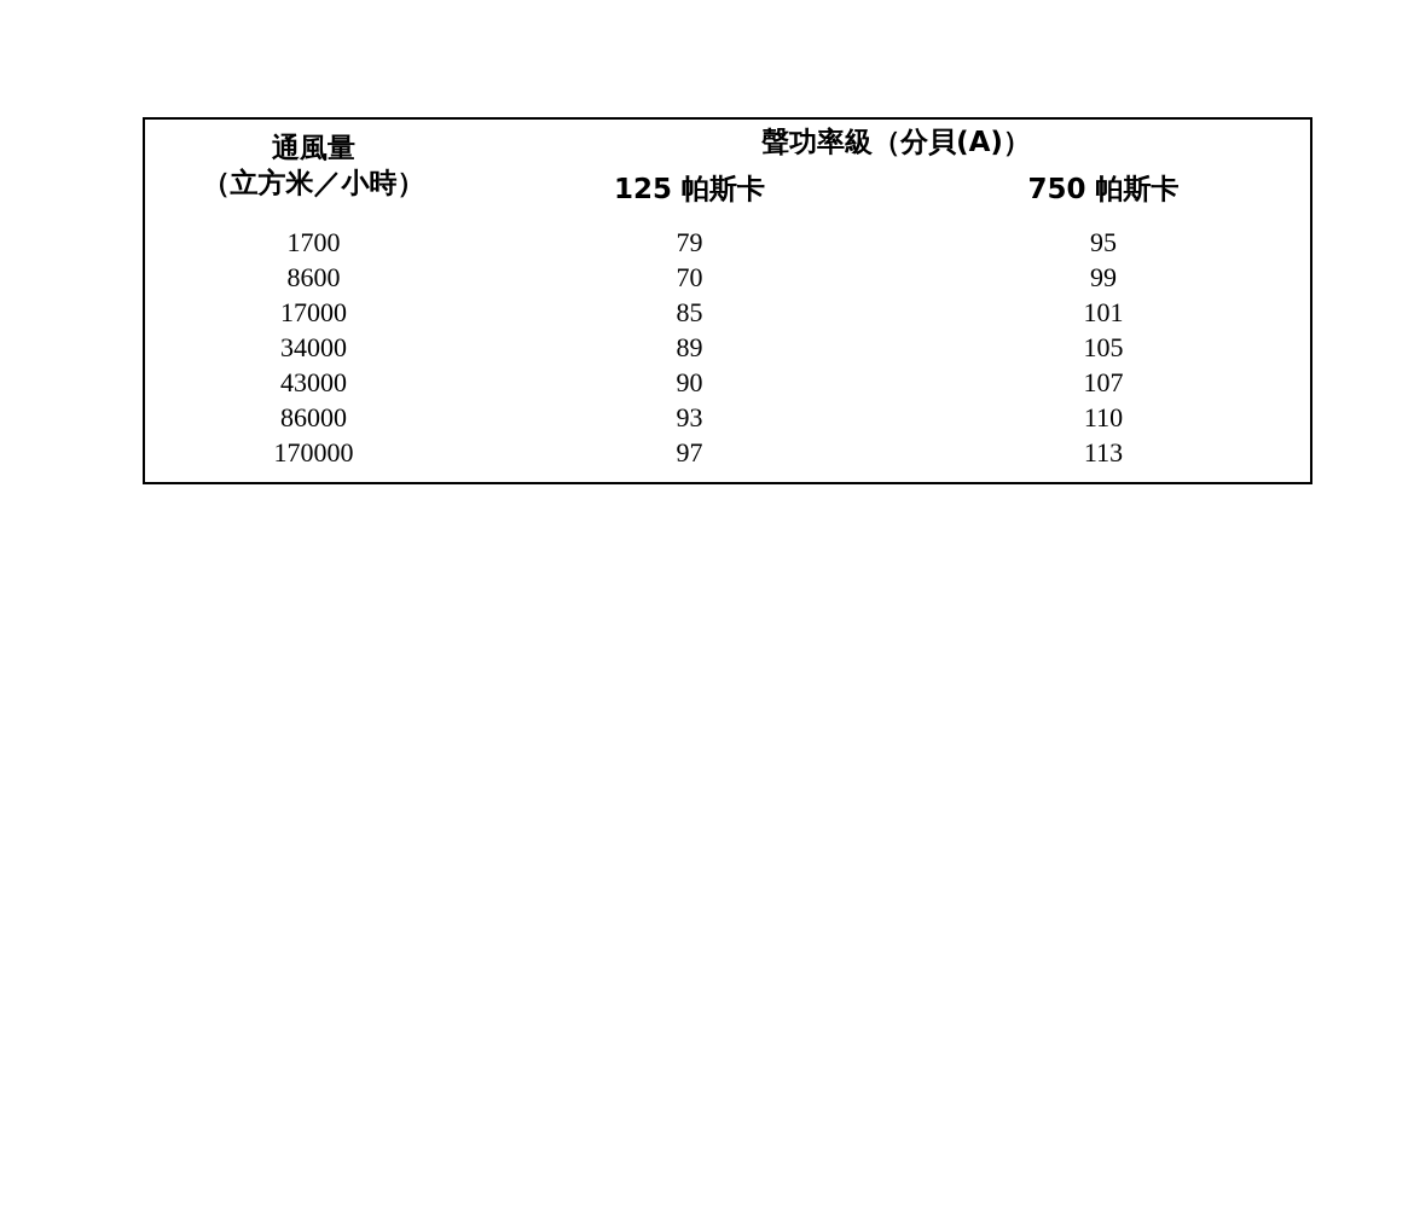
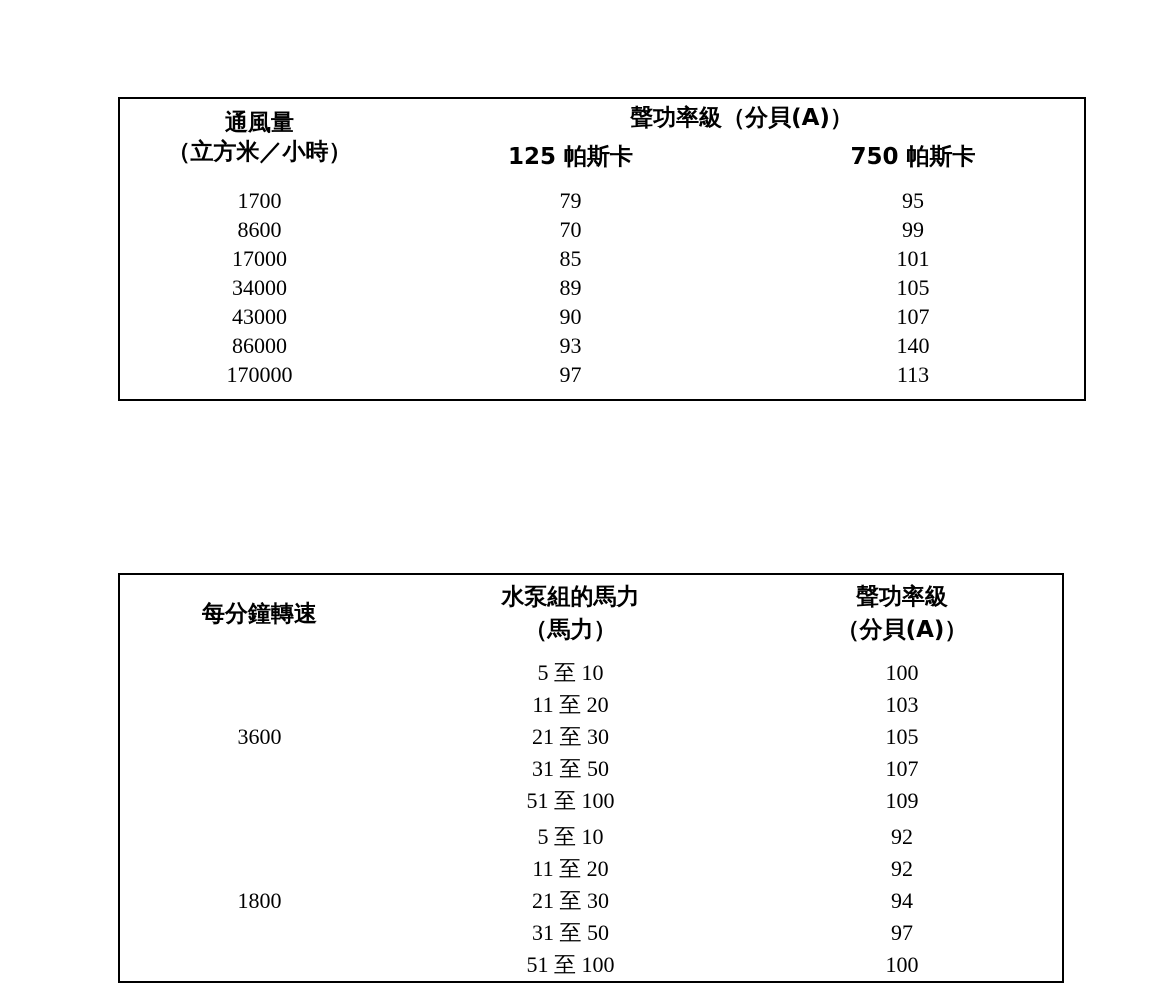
  通風量 （立方米／小時）	聲功率級（分貝(A)）
  125 帕斯卡	750 帕斯卡
  1700	79	95
  8600	70	99
  17000	85	101
  34000	89	105
  43000	90	107
- 86000	93	110
+ 86000	93	140
  170000	97	113
+ 每分鐘轉速	水泵組的馬力 （馬力）	聲功率級 （分貝(A)）
+ 3600	5 至 10	100
+ 11 至 20	103
+ 21 至 30	105
+ 31 至 50	107
+ 51 至 100	109
+ 1800	5 至 10	92
+ 11 至 20	92
+ 21 至 30	94
+ 31 至 50	97
+ 51 至 100	100
